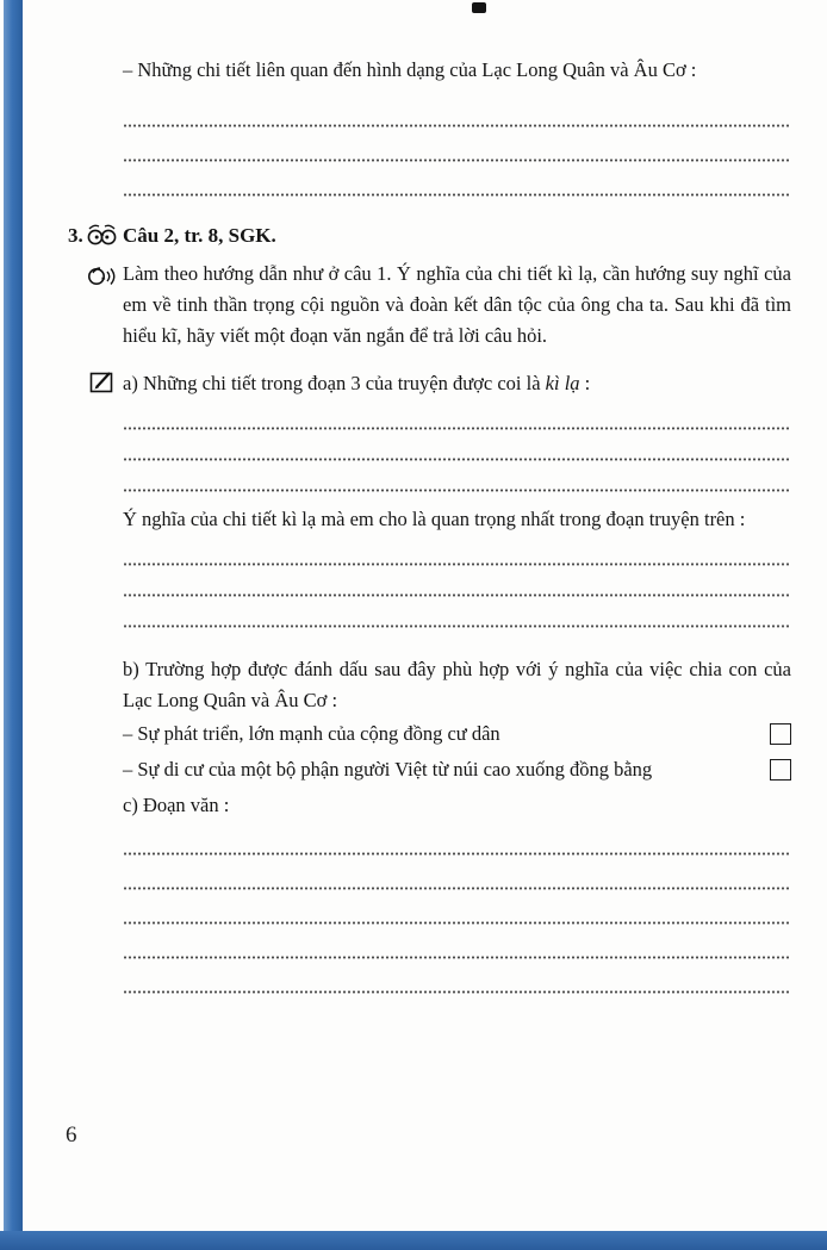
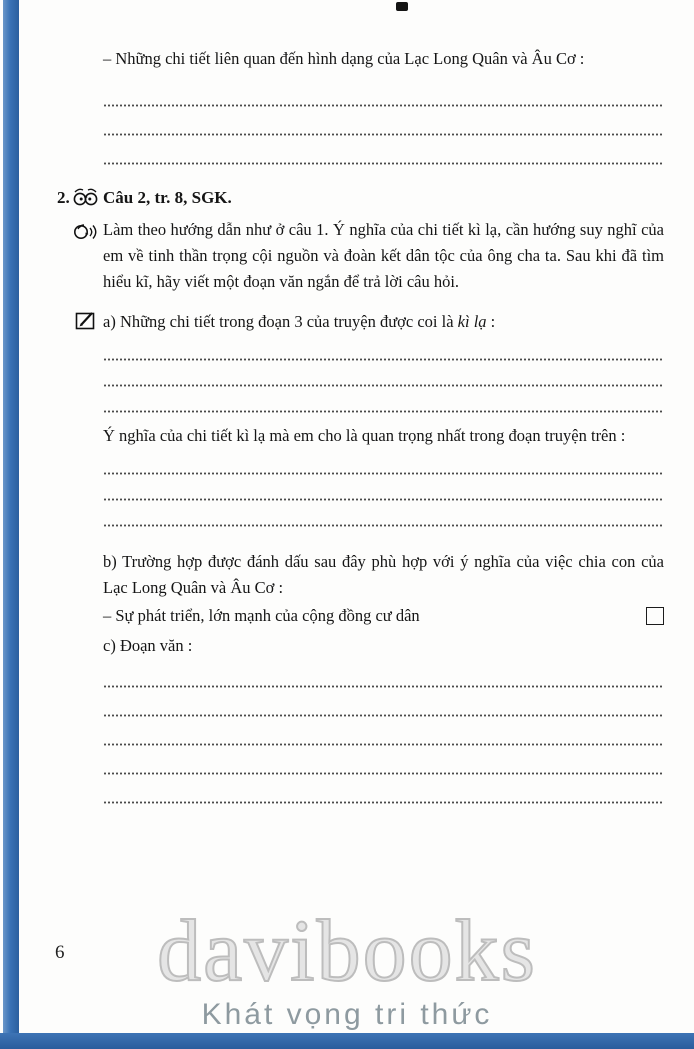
  – Những chi tiết liên quan đến hình dạng của Lạc Long Quân và Âu Cơ :
- 3.
+ 2.
  Câu 2, tr. 8, SGK.
  Làm theo hướng dẫn như ở câu 1. Ý nghĩa của chi tiết kì lạ, cần hướng suy nghĩ của em về tinh thần trọng cội nguồn và đoàn kết dân tộc của ông cha ta. Sau khi đã tìm hiểu kĩ, hãy viết một đoạn văn ngắn để trả lời câu hỏi.
  a) Những chi tiết trong đoạn 3 của truyện được coi là kì lạ :
  Ý nghĩa của chi tiết kì lạ mà em cho là quan trọng nhất trong đoạn truyện trên :
  b) Trường hợp được đánh dấu sau đây phù hợp với ý nghĩa của việc chia con của Lạc Long Quân và Âu Cơ :
  – Sự phát triển, lớn mạnh của cộng đồng cư dân
- – Sự di cư của một bộ phận người Việt từ núi cao xuống đồng bằng
  c) Đoạn văn :
  6
+ davibooks
+ Khát vọng tri thức
